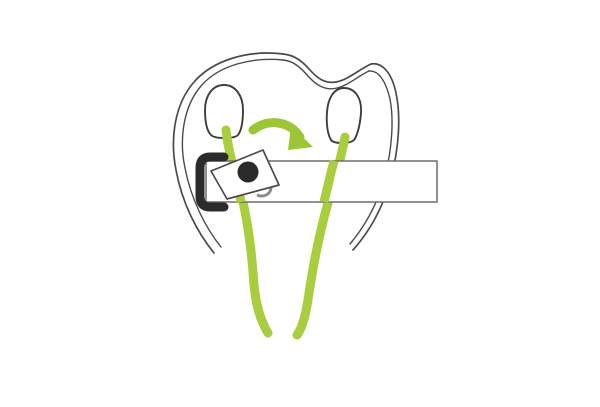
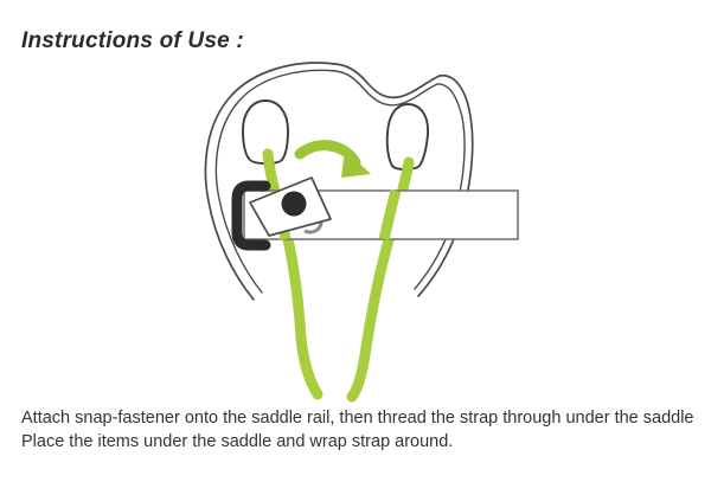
+ Instructions of Use :
+ Attach snap-fastener onto the saddle rail, then thread the strap through under the saddle
+ Place the items under the saddle and wrap strap around.
